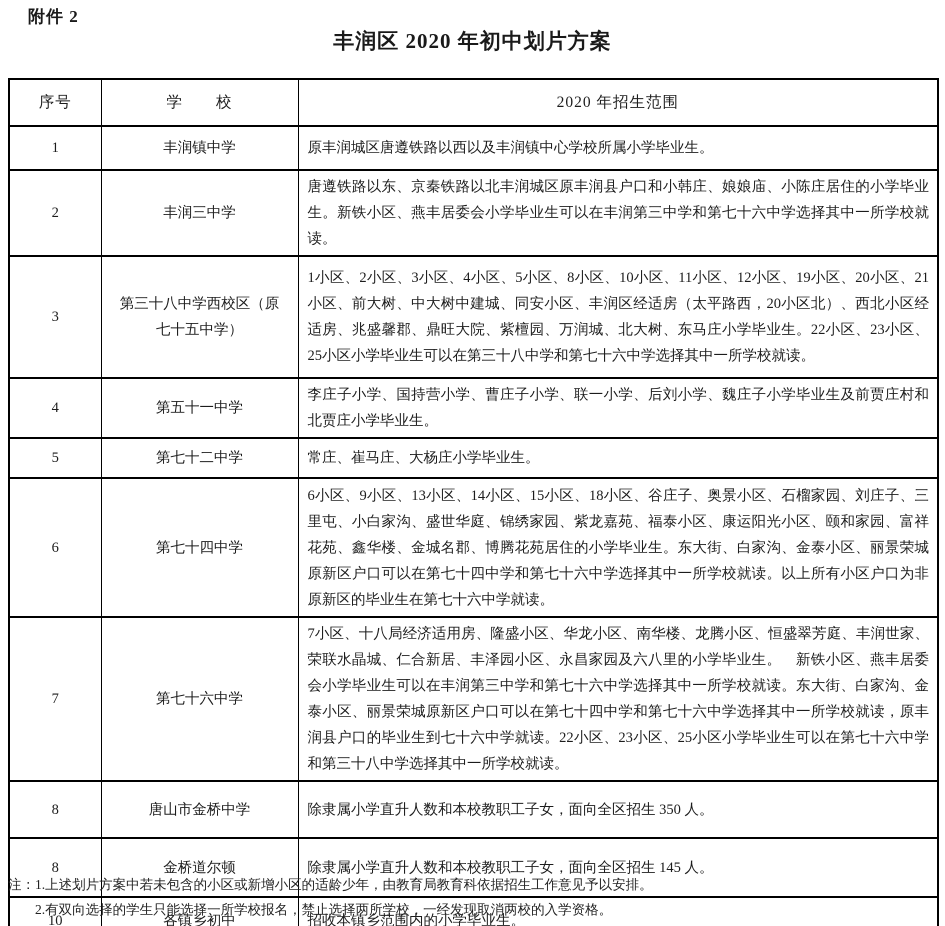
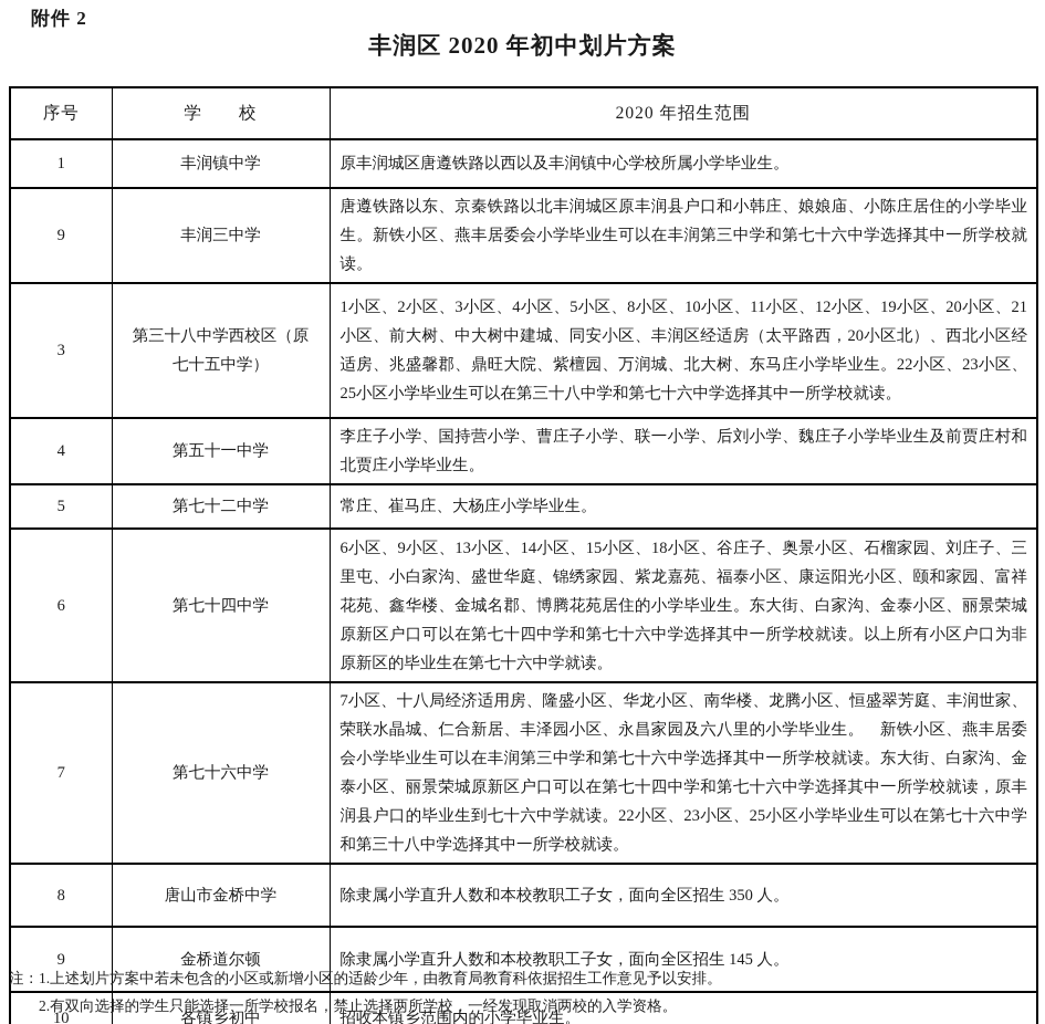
  附件 2
  丰润区 2020 年初中划片方案
  序号	学 校	2020 年招生范围
  1	丰润镇中学	原丰润城区唐遵铁路以西以及丰润镇中心学校所属小学毕业生。
- 2	丰润三中学	唐遵铁路以东、京秦铁路以北丰润城区原丰润县户口和小韩庄、娘娘庙、小陈庄居住的小学毕业生。新铁小区、燕丰居委会小学毕业生可以在丰润第三中学和第七十六中学选择其中一所学校就读。
+ 9	丰润三中学	唐遵铁路以东、京秦铁路以北丰润城区原丰润县户口和小韩庄、娘娘庙、小陈庄居住的小学毕业生。新铁小区、燕丰居委会小学毕业生可以在丰润第三中学和第七十六中学选择其中一所学校就读。
  3	第三十八中学西校区（原七十五中学）	1小区、2小区、3小区、4小区、5小区、8小区、10小区、11小区、12小区、19小区、20小区、21小区、前大树、中大树中建城、同安小区、丰润区经适房（太平路西，20小区北）、西北小区经适房、兆盛馨郡、鼎旺大院、紫檀园、万润城、北大树、东马庄小学毕业生。22小区、23小区、25小区小学毕业生可以在第三十八中学和第七十六中学选择其中一所学校就读。
  4	第五十一中学	李庄子小学、国持营小学、曹庄子小学、联一小学、后刘小学、魏庄子小学毕业生及前贾庄村和北贾庄小学毕业生。
  5	第七十二中学	常庄、崔马庄、大杨庄小学毕业生。
  6	第七十四中学	6小区、9小区、13小区、14小区、15小区、18小区、谷庄子、奥景小区、石榴家园、刘庄子、三里屯、小白家沟、盛世华庭、锦绣家园、紫龙嘉苑、福泰小区、康运阳光小区、颐和家园、富祥花苑、鑫华楼、金城名郡、博腾花苑居住的小学毕业生。东大街、白家沟、金泰小区、丽景荣城原新区户口可以在第七十四中学和第七十六中学选择其中一所学校就读。以上所有小区户口为非原新区的毕业生在第七十六中学就读。
  7	第七十六中学	7小区、十八局经济适用房、隆盛小区、华龙小区、南华楼、龙腾小区、恒盛翠芳庭、丰润世家、荣联水晶城、仁合新居、丰泽园小区、永昌家园及六八里的小学毕业生。 新铁小区、燕丰居委会小学毕业生可以在丰润第三中学和第七十六中学选择其中一所学校就读。东大街、白家沟、金泰小区、丽景荣城原新区户口可以在第七十四中学和第七十六中学选择其中一所学校就读，原丰润县户口的毕业生到七十六中学就读。22小区、23小区、25小区小学毕业生可以在第七十六中学和第三十八中学选择其中一所学校就读。
  8	唐山市金桥中学	除隶属小学直升人数和本校教职工子女，面向全区招生 350 人。
- 8	金桥道尔顿	除隶属小学直升人数和本校教职工子女，面向全区招生 145 人。
+ 9	金桥道尔顿	除隶属小学直升人数和本校教职工子女，面向全区招生 145 人。
  10	各镇乡初中	招收本镇乡范围内的小学毕业生。
  注：1.上述划片方案中若未包含的小区或新增小区的适龄少年，由教育局教育科依据招生工作意见予以安排。
  2.有双向选择的学生只能选择一所学校报名，禁止选择两所学校，一经发现取消两校的入学资格。
